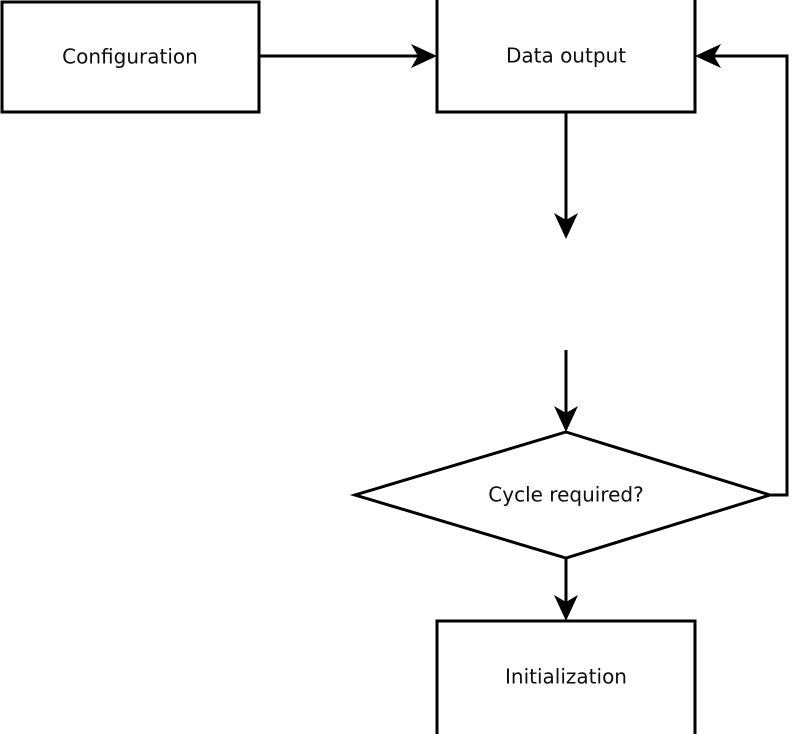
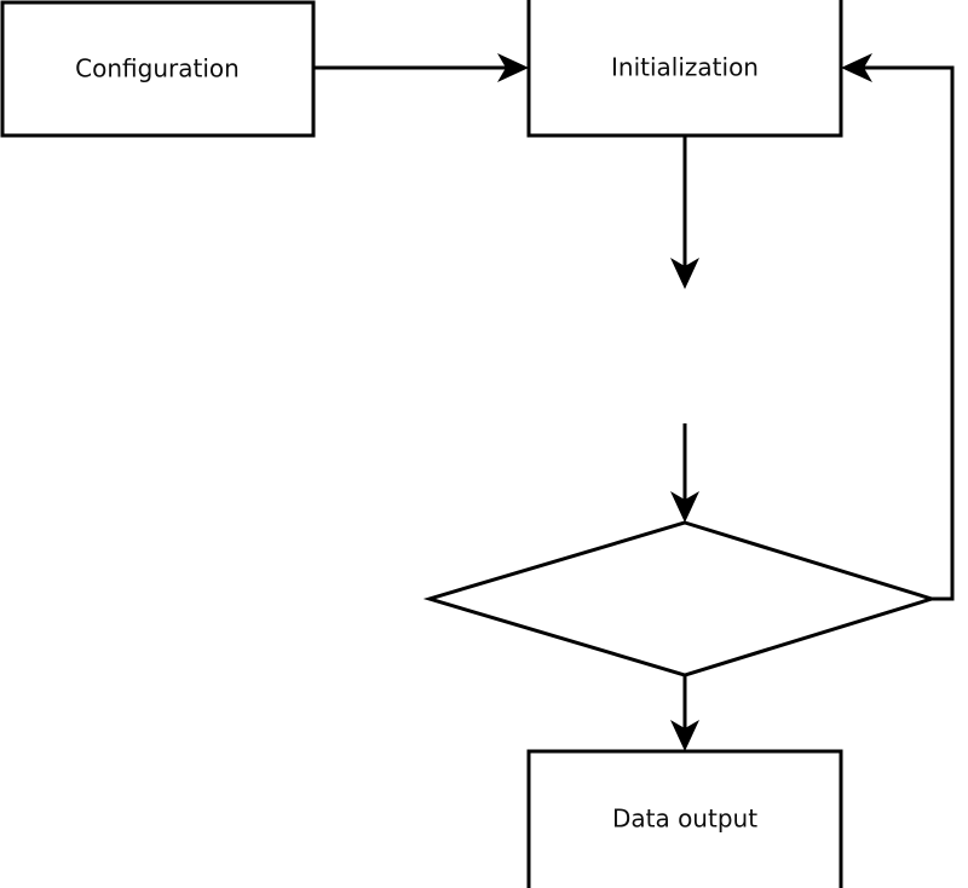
  Configuration
- Data output
+ Initialization
- Cycle required?
- Initialization
+ Data output
